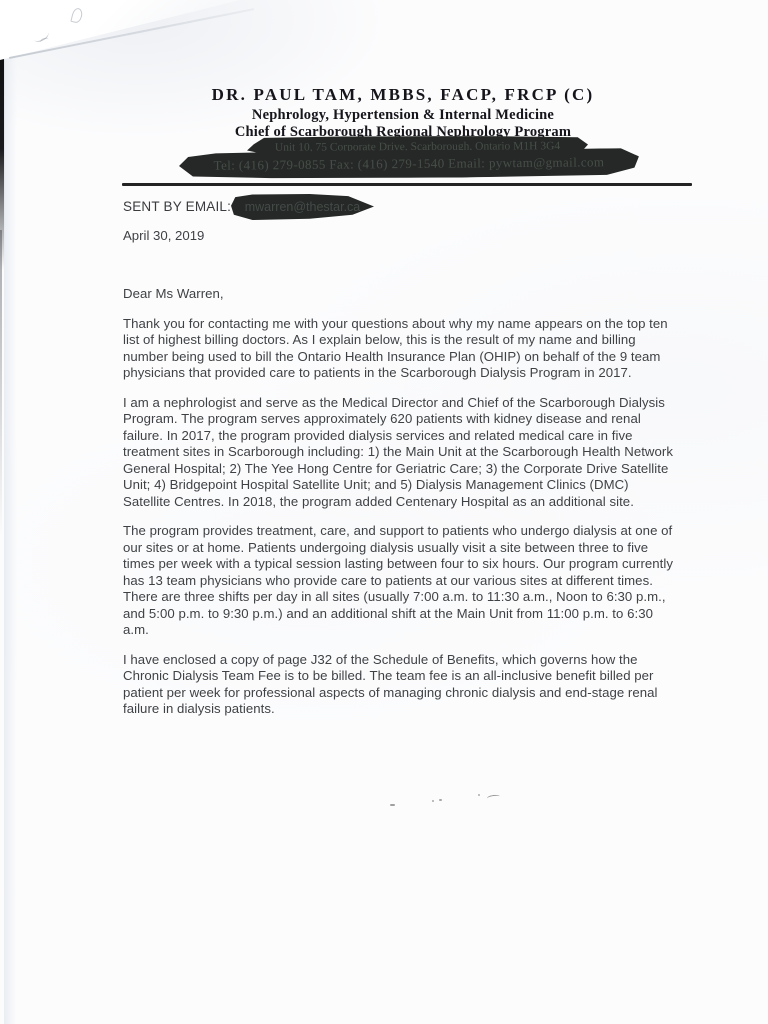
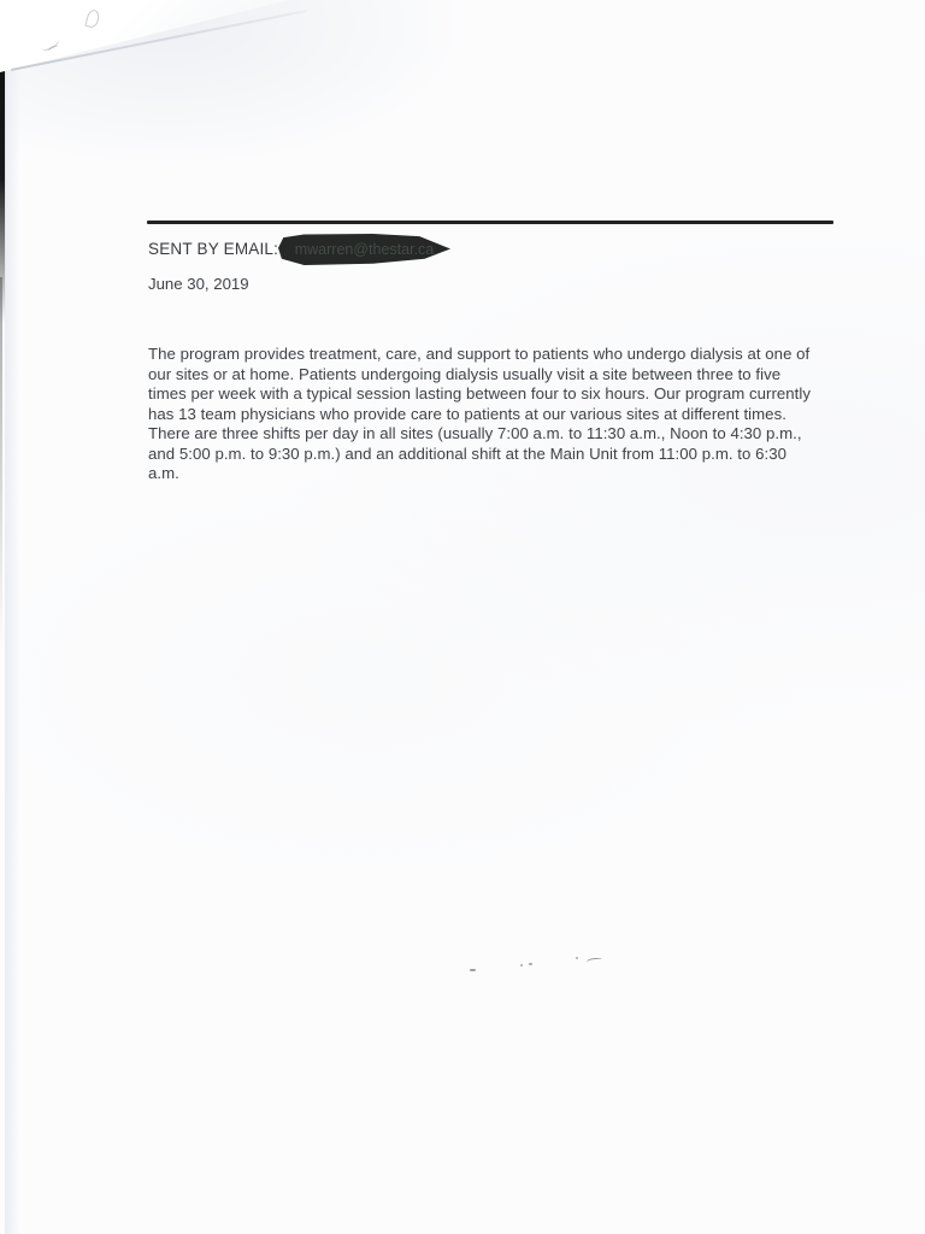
- DR. PAUL TAM, MBBS, FACP, FRCP (C)
- Nephrology, Hypertension & Internal Medicine
- Chief of Scarborough Regional Nephrology Program
- Unit 10, 75 Corporate Drive, Scarborough, Ontario M1H 3G4
- Tel: (416) 279-0855 Fax: (416) 279-1540 Email: pywtam@gmail.com
  SENT BY EMAIL:
  mwarren@thestar.ca
- April 30, 2019
+ June 30, 2019
- Dear Ms Warren,
- Thank you for contacting me with your questions about why my name appears on the top ten list of highest billing doctors. As I explain below, this is the result of my name and billing number being used to bill the Ontario Health Insurance Plan (OHIP) on behalf of the 9 team physicians that provided care to patients in the Scarborough Dialysis Program in 2017.
- I am a nephrologist and serve as the Medical Director and Chief of the Scarborough Dialysis Program. The program serves approximately 620 patients with kidney disease and renal failure. In 2017, the program provided dialysis services and related medical care in five treatment sites in Scarborough including: 1) the Main Unit at the Scarborough Health Network General Hospital; 2) The Yee Hong Centre for Geriatric Care; 3) the Corporate Drive Satellite Unit; 4) Bridgepoint Hospital Satellite Unit; and 5) Dialysis Management Clinics (DMC) Satellite Centres. In 2018, the program added Centenary Hospital as an additional site.
- The program provides treatment, care, and support to patients who undergo dialysis at one of our sites or at home. Patients undergoing dialysis usually visit a site between three to five times per week with a typical session lasting between four to six hours. Our program currently has 13 team physicians who provide care to patients at our various sites at different times. There are three shifts per day in all sites (usually 7:00 a.m. to 11:30 a.m., Noon to 6:30 p.m., and 5:00 p.m. to 9:30 p.m.) and an additional shift at the Main Unit from 11:00 p.m. to 6:30 a.m.
+ The program provides treatment, care, and support to patients who undergo dialysis at one of our sites or at home. Patients undergoing dialysis usually visit a site between three to five times per week with a typical session lasting between four to six hours. Our program currently has 13 team physicians who provide care to patients at our various sites at different times. There are three shifts per day in all sites (usually 7:00 a.m. to 11:30 a.m., Noon to 4:30 p.m., and 5:00 p.m. to 9:30 p.m.) and an additional shift at the Main Unit from 11:00 p.m. to 6:30 a.m.
- I have enclosed a copy of page J32 of the Schedule of Benefits, which governs how the Chronic Dialysis Team Fee is to be billed. The team fee is an all-inclusive benefit billed per patient per week for professional aspects of managing chronic dialysis and end-stage renal failure in dialysis patients.
